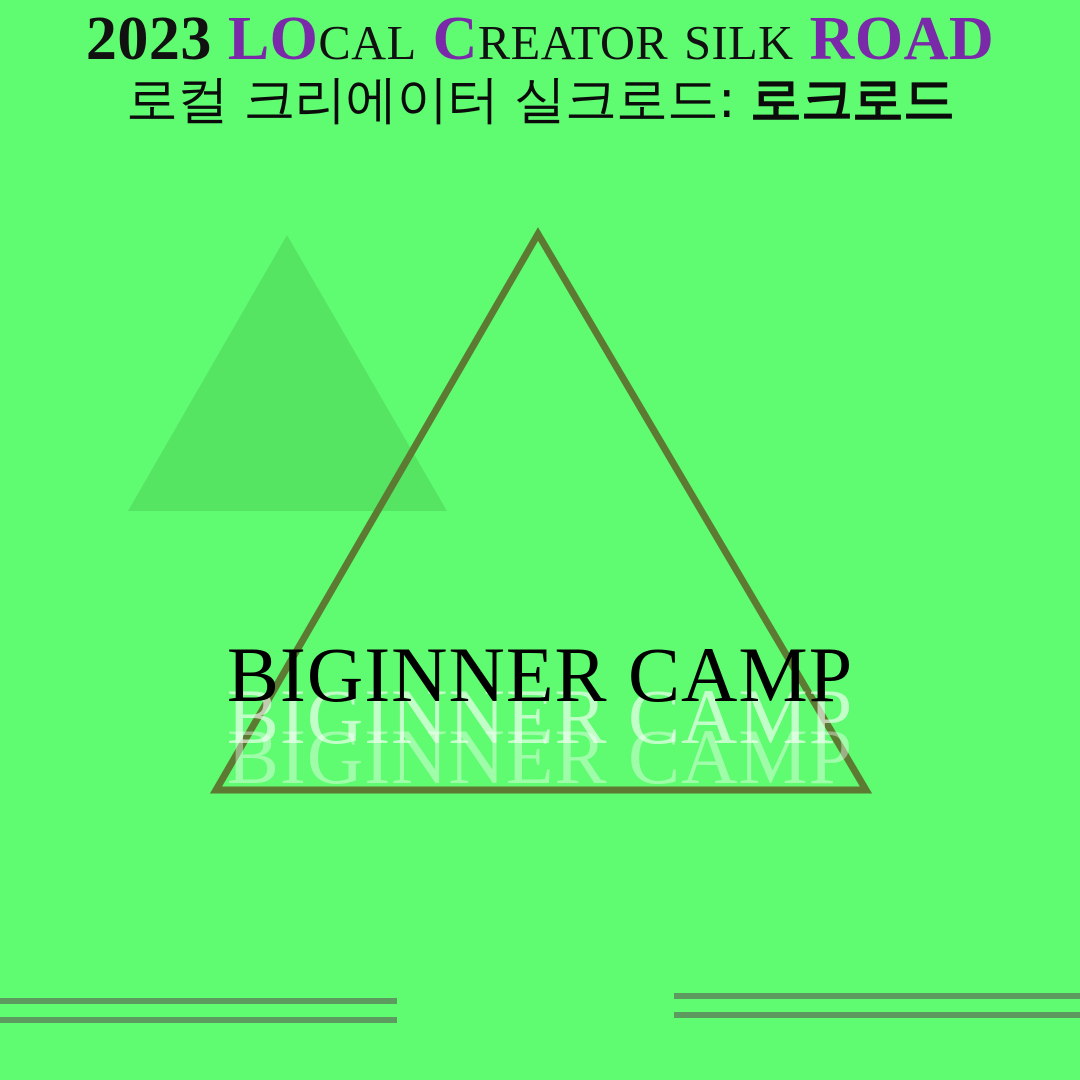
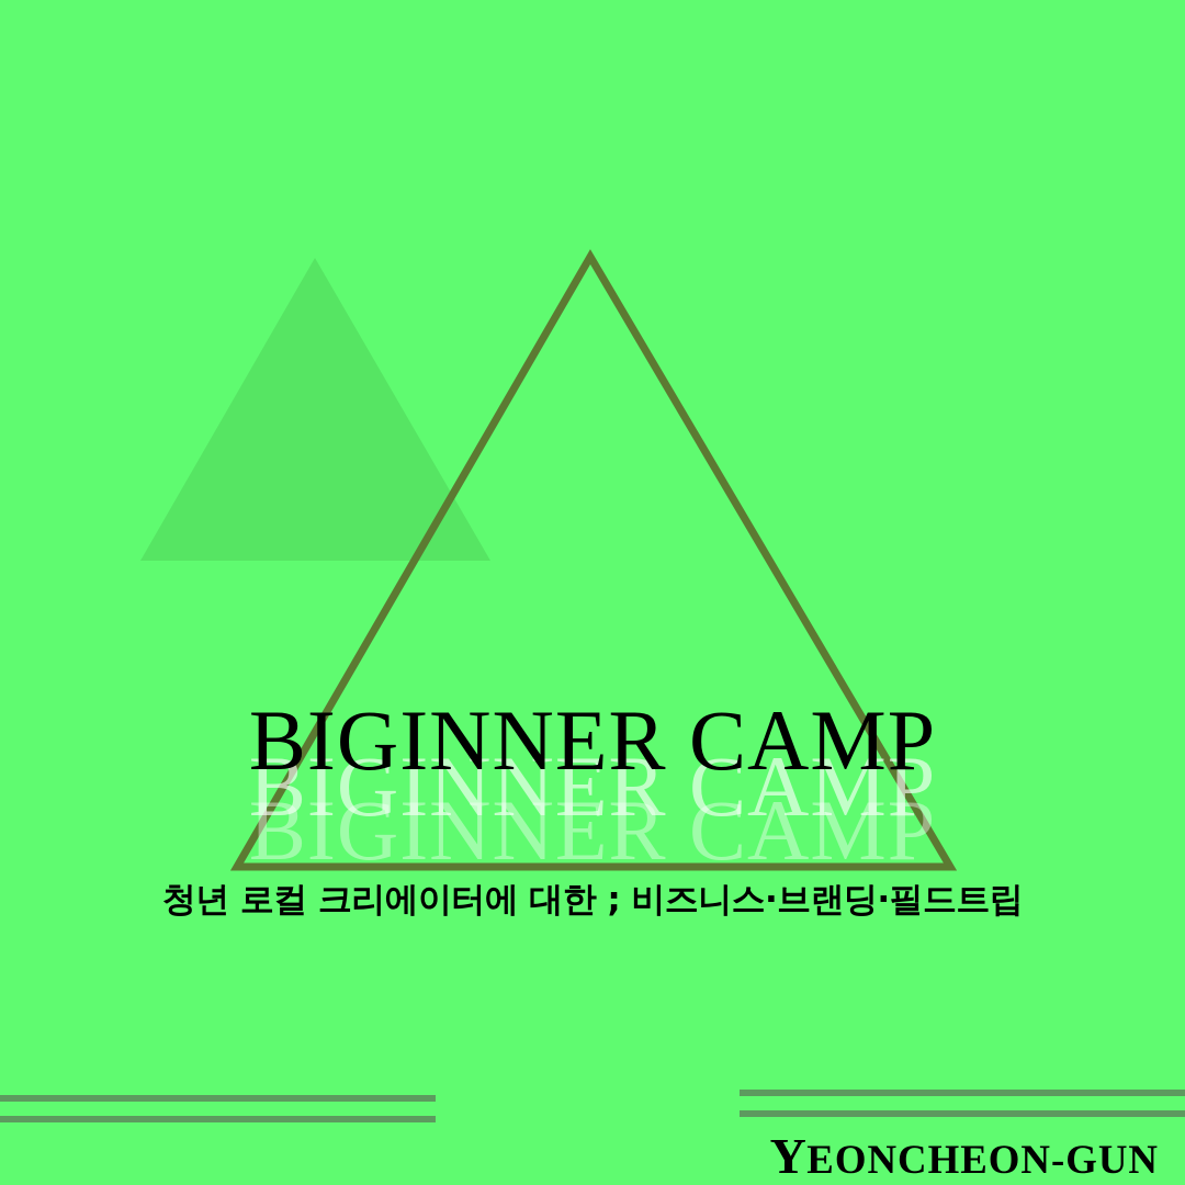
- 2023 LOCAL CREATOR SILK ROAD
- 로컬 크리에이터 실크로드: 로크로드
  BIGINNER CAMP
  BIGINNER CAMP
  BIGINNER CAMP
+ 청년 로컬 크리에이터에 대한 ; 비즈니스·브랜딩·필드트립
+ YEONCHEON-GUN
